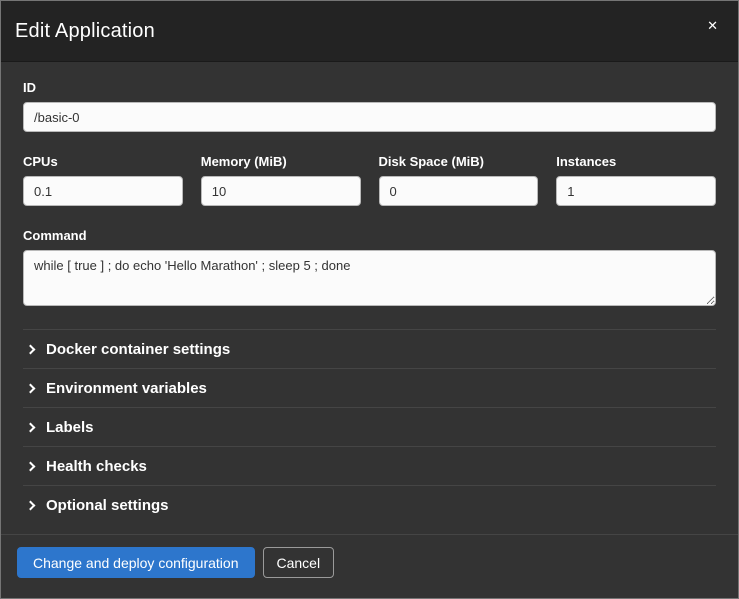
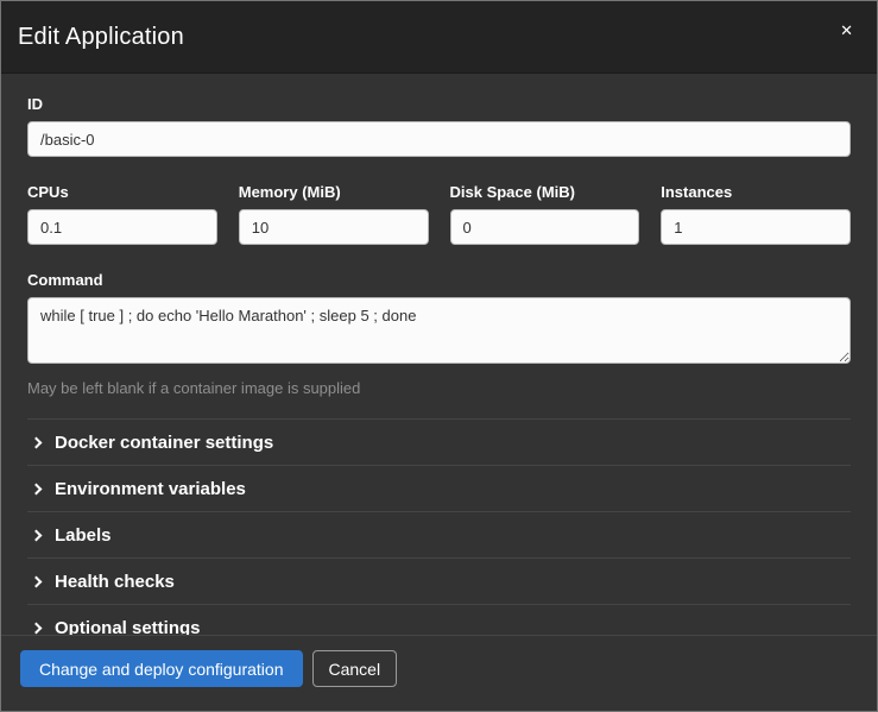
  Edit Application
  ✕
  ID
  /basic-0
  CPUs
  0.1
  Memory (MiB)
  10
  Disk Space (MiB)
  0
  Instances
  1
  Command
  while [ true ] ; do echo 'Hello Marathon' ; sleep 5 ; done
+ May be left blank if a container image is supplied
  Docker container settings
  Environment variables
  Labels
  Health checks
  Optional settings
  Change and deploy configuration
  Cancel
